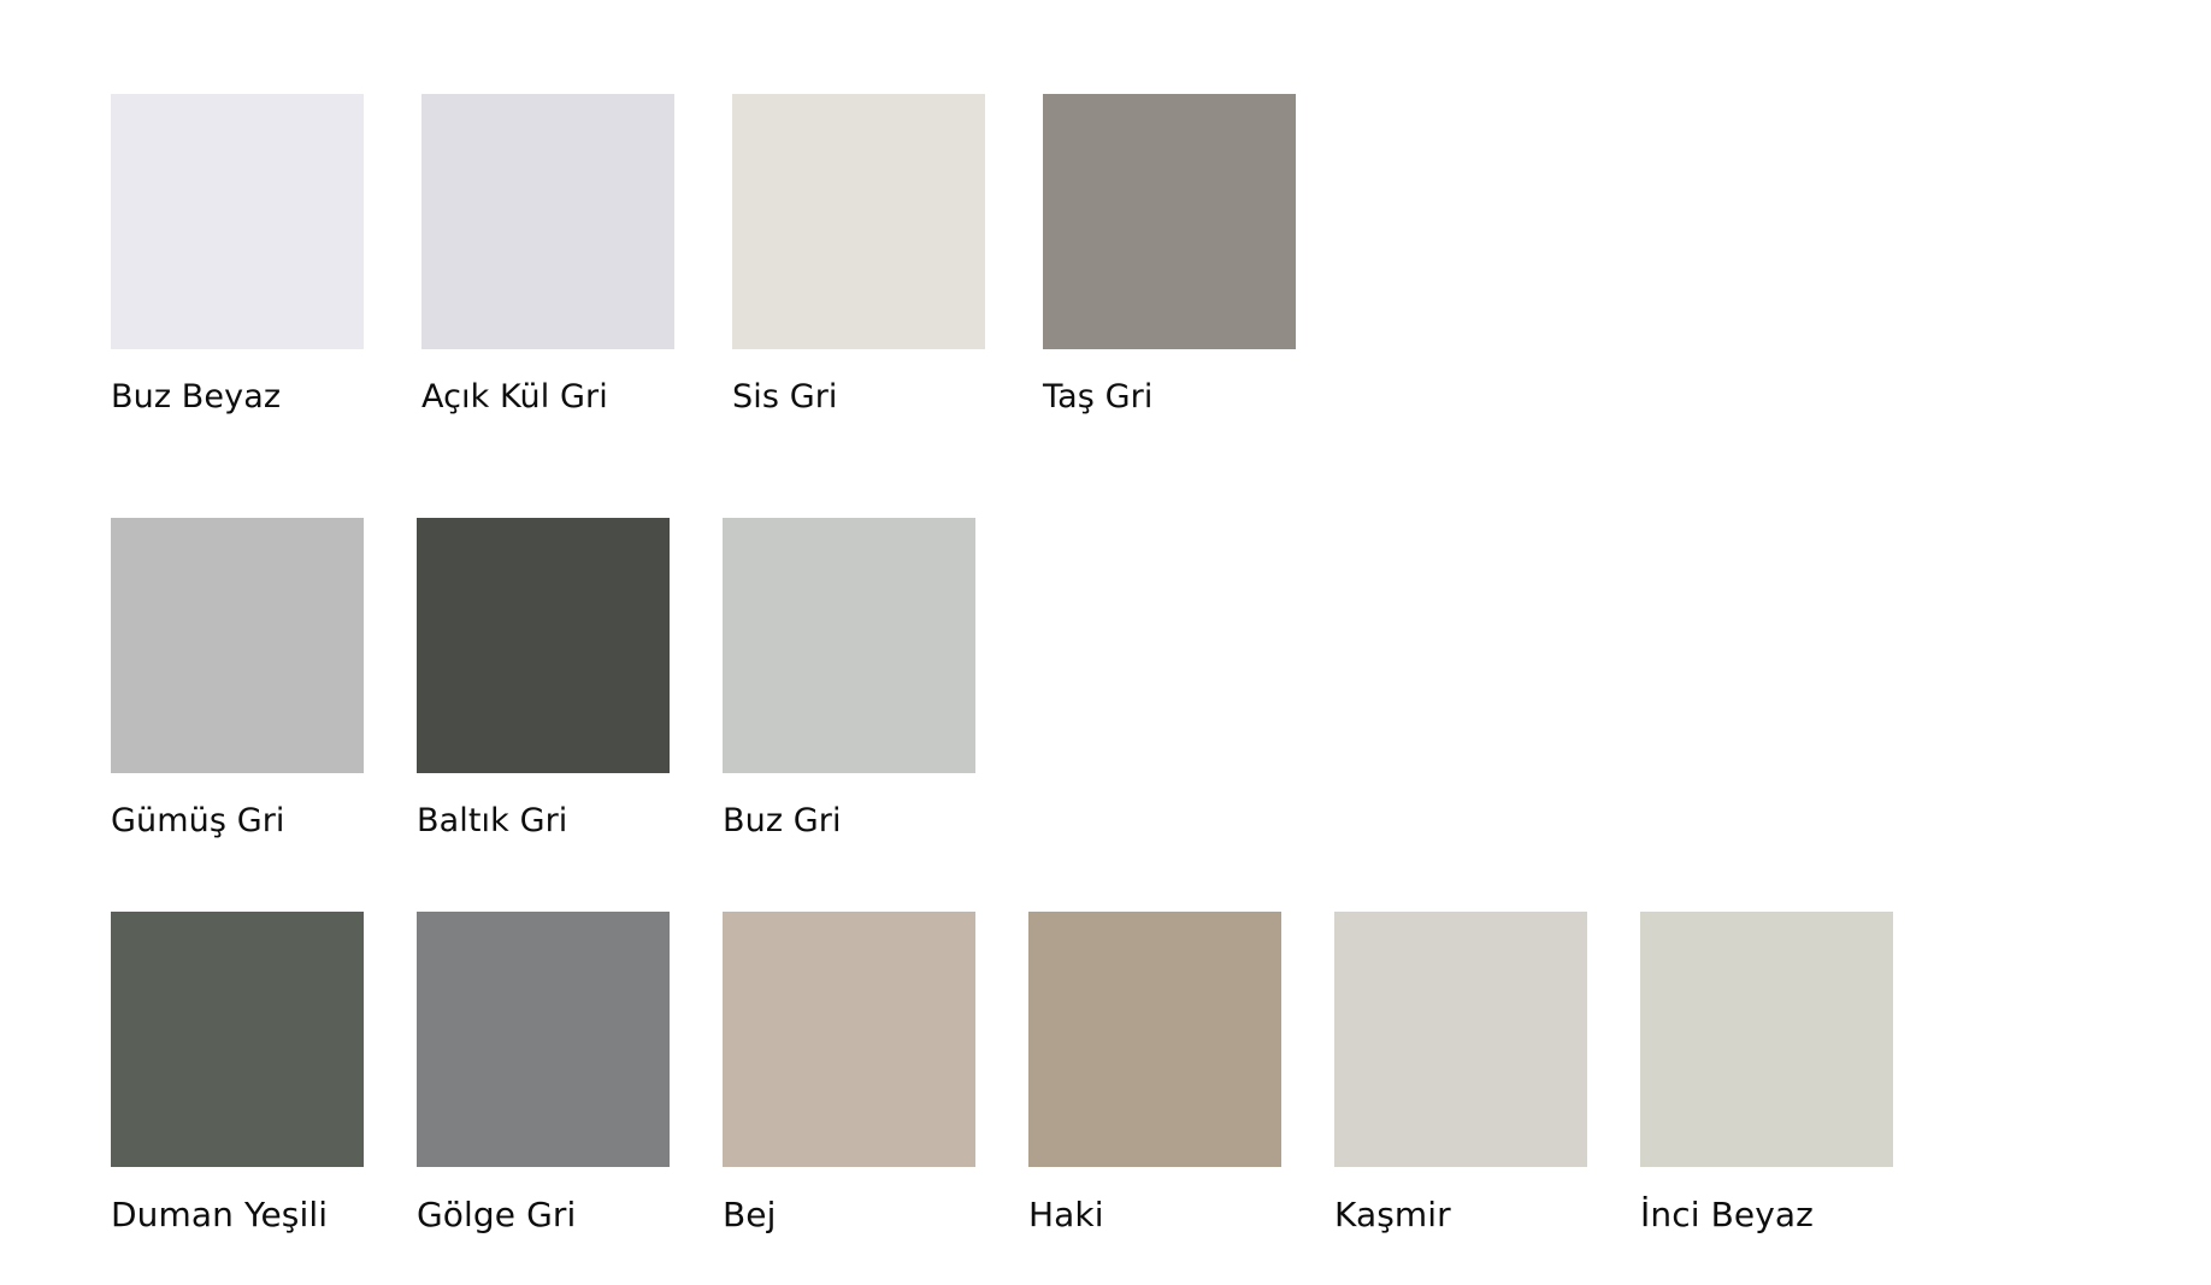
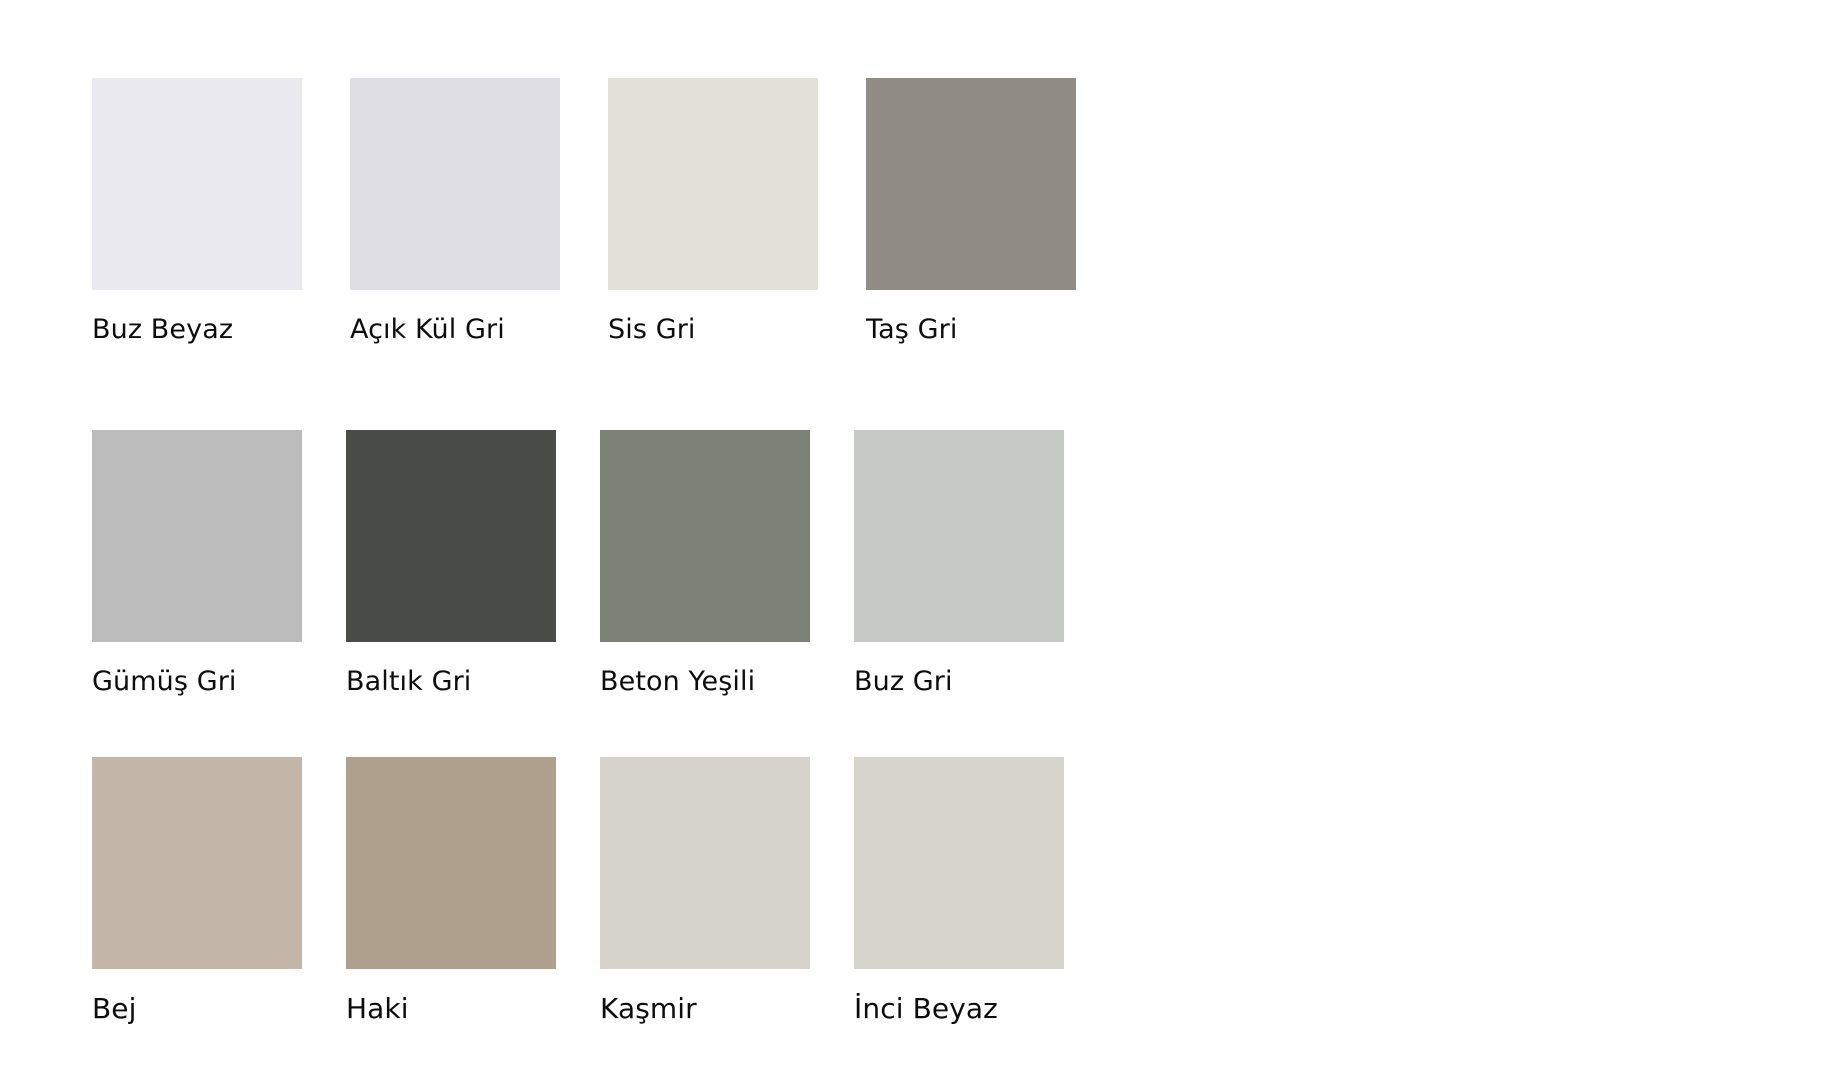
  Buz Beyaz
  Açık Kül Gri
  Sis Gri
  Taş Gri
  Gümüş Gri
  Baltık Gri
+ Beton Yeşili
  Buz Gri
- Duman Yeşili
- Gölge Gri
  Bej
  Haki
  Kaşmir
  İnci Beyaz
